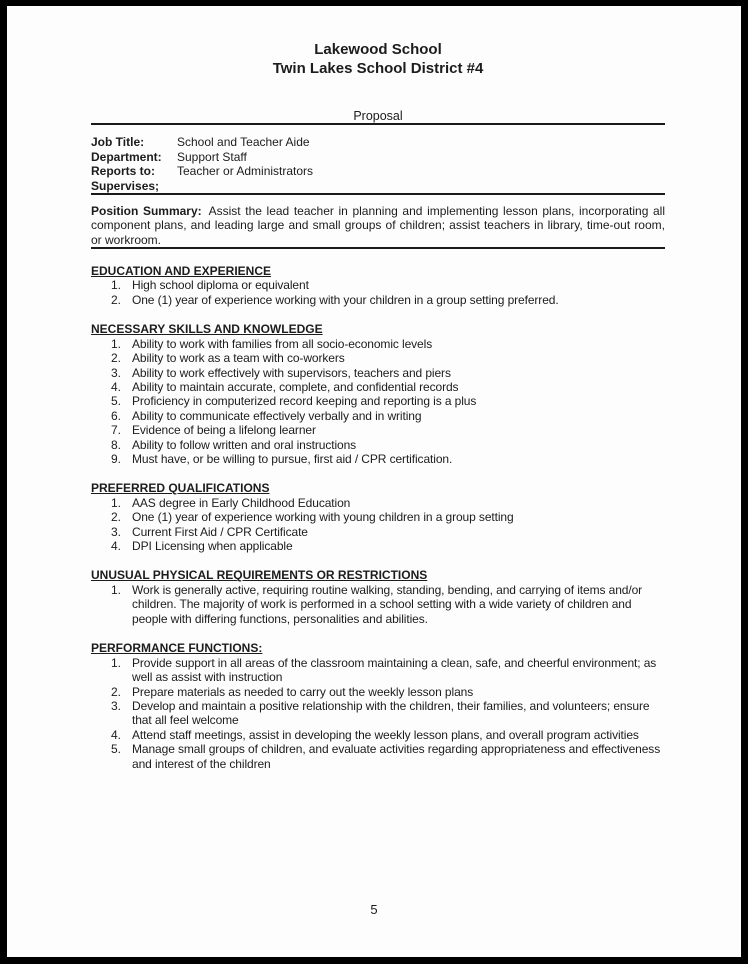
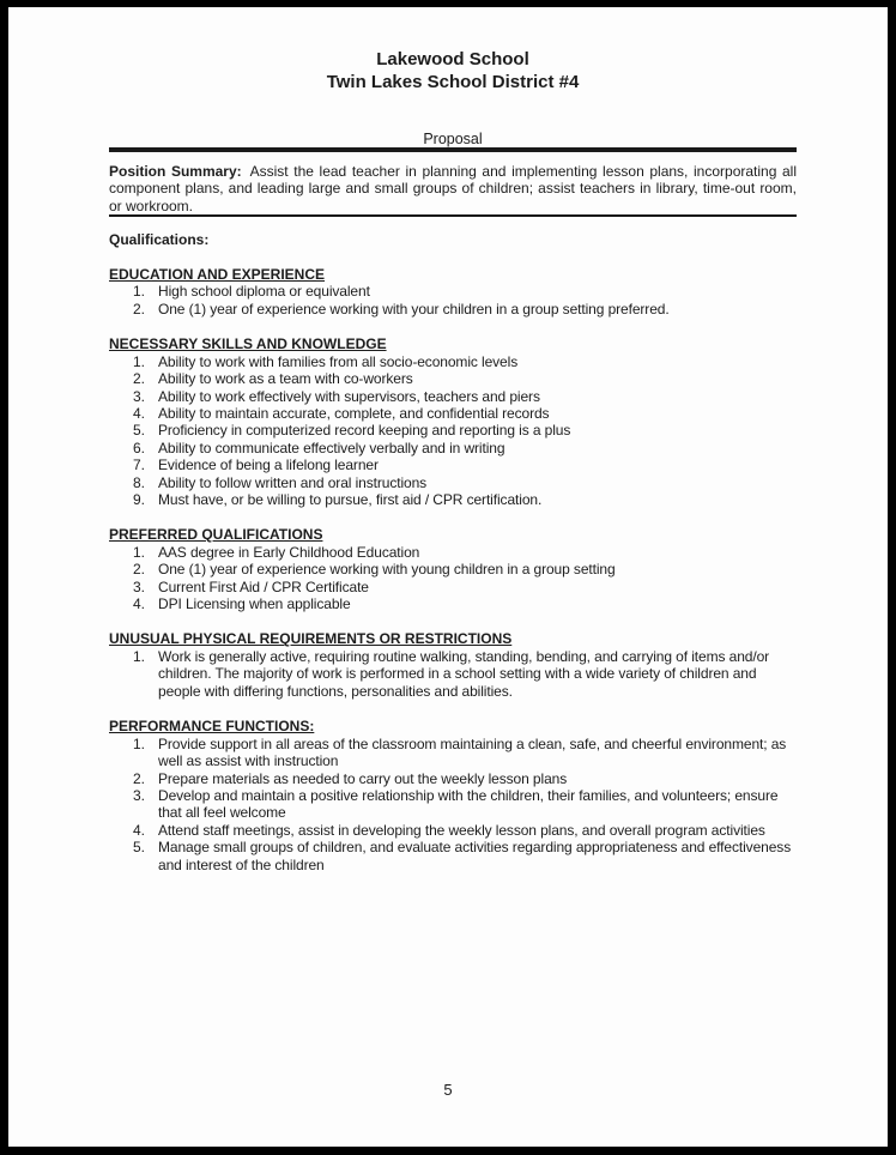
  Lakewood School
  Twin Lakes School District #4
  Proposal
- Job Title:
- School and Teacher Aide
- Department:
- Support Staff
- Reports to:
- Teacher or Administrators
- Supervises;
  Position Summary: Assist the lead teacher in planning and implementing lesson plans, incorporating all component plans, and leading large and small groups of children; assist teachers in library, time-out room, or workroom.
+ Qualifications:
  EDUCATION AND EXPERIENCE
  1.
  High school diploma or equivalent
  2.
  One (1) year of experience working with your children in a group setting preferred.
  NECESSARY SKILLS AND KNOWLEDGE
  1.
  Ability to work with families from all socio-economic levels
  2.
  Ability to work as a team with co-workers
  3.
  Ability to work effectively with supervisors, teachers and piers
  4.
  Ability to maintain accurate, complete, and confidential records
  5.
  Proficiency in computerized record keeping and reporting is a plus
  6.
  Ability to communicate effectively verbally and in writing
  7.
  Evidence of being a lifelong learner
  8.
  Ability to follow written and oral instructions
  9.
  Must have, or be willing to pursue, first aid / CPR certification.
  PREFERRED QUALIFICATIONS
  1.
  AAS degree in Early Childhood Education
  2.
  One (1) year of experience working with young children in a group setting
  3.
  Current First Aid / CPR Certificate
  4.
  DPI Licensing when applicable
  UNUSUAL PHYSICAL REQUIREMENTS OR RESTRICTIONS
  1.
  Work is generally active, requiring routine walking, standing, bending, and carrying of items and/or children. The majority of work is performed in a school setting with a wide variety of children and people with differing functions, personalities and abilities.
  PERFORMANCE FUNCTIONS:
  1.
  Provide support in all areas of the classroom maintaining a clean, safe, and cheerful environment; as well as assist with instruction
  2.
  Prepare materials as needed to carry out the weekly lesson plans
  3.
  Develop and maintain a positive relationship with the children, their families, and volunteers; ensure that all feel welcome
  4.
  Attend staff meetings, assist in developing the weekly lesson plans, and overall program activities
  5.
  Manage small groups of children, and evaluate activities regarding appropriateness and effectiveness and interest of the children
  5
